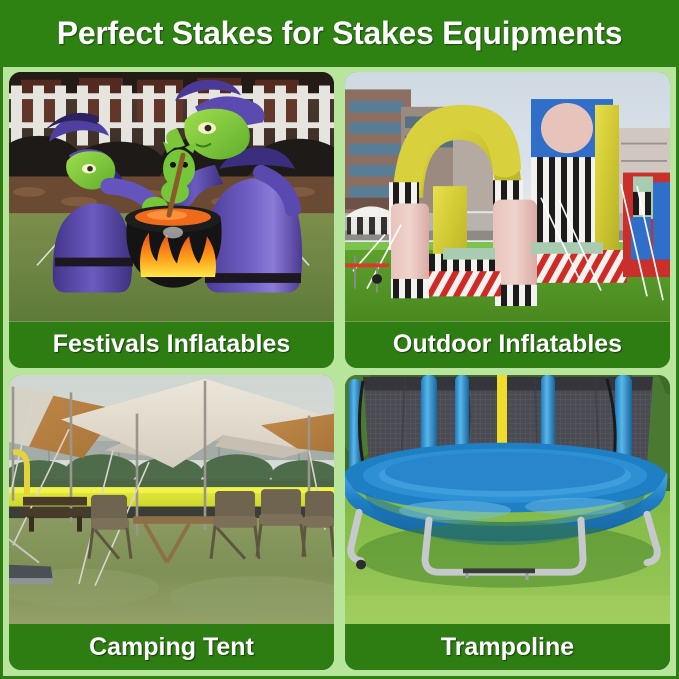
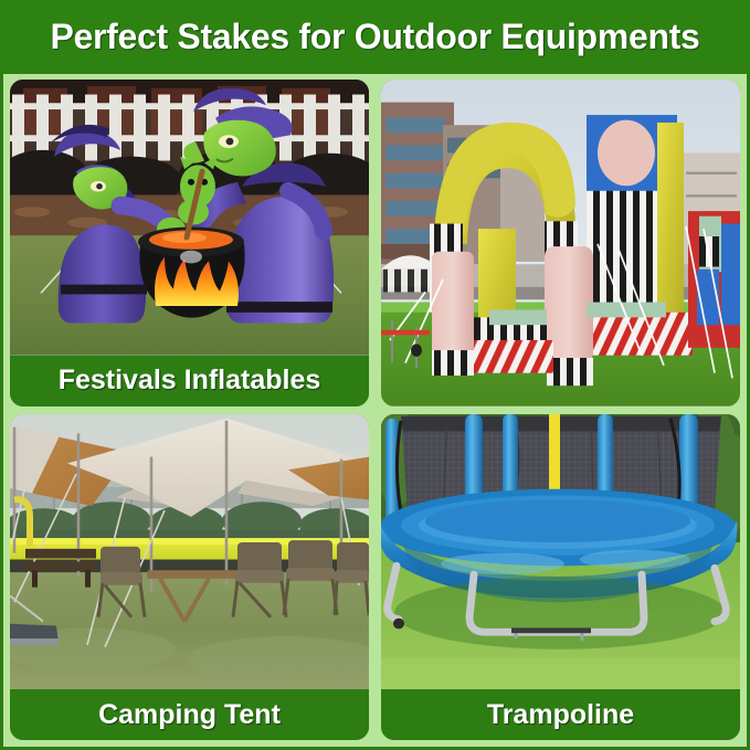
- Perfect Stakes for Stakes Equipments
+ Perfect Stakes for Outdoor Equipments
  Festivals Inflatables
- Outdoor Inflatables
  Camping Tent
  Trampoline
